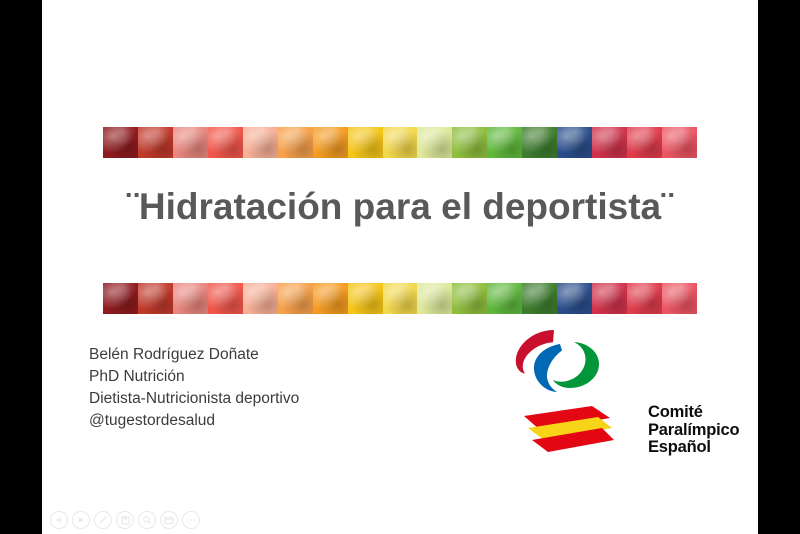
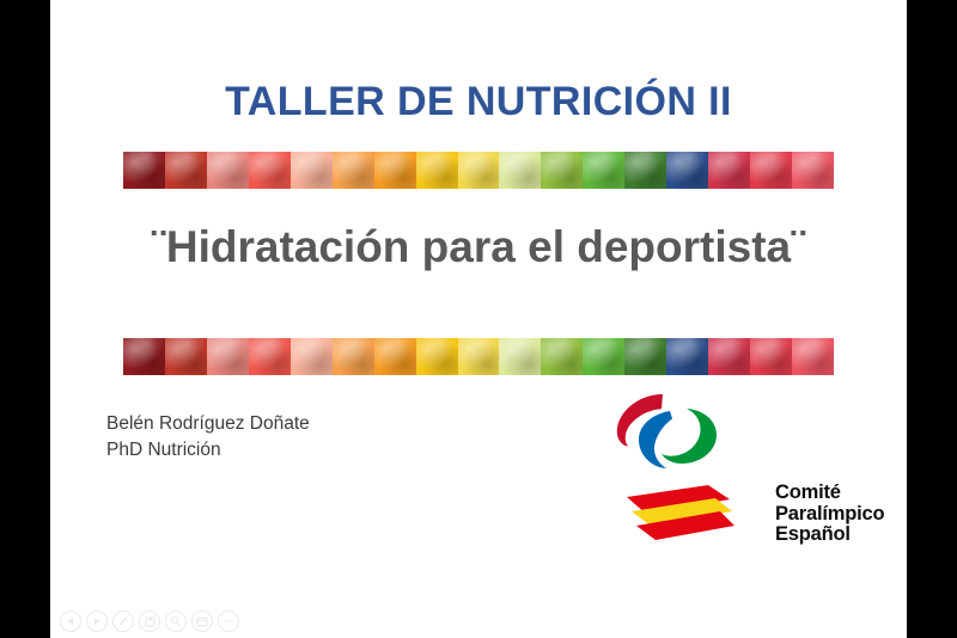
+ TALLER DE NUTRICIÓN II
  ¨Hidratación para el deportista¨
  Belén Rodríguez Doñate
  PhD Nutrición
- Dietista-Nutricionista deportivo
- @tugestordesalud
  Comité
  Paralímpico
  Español
